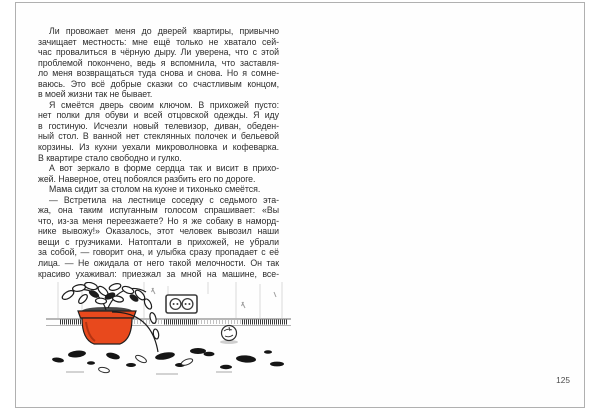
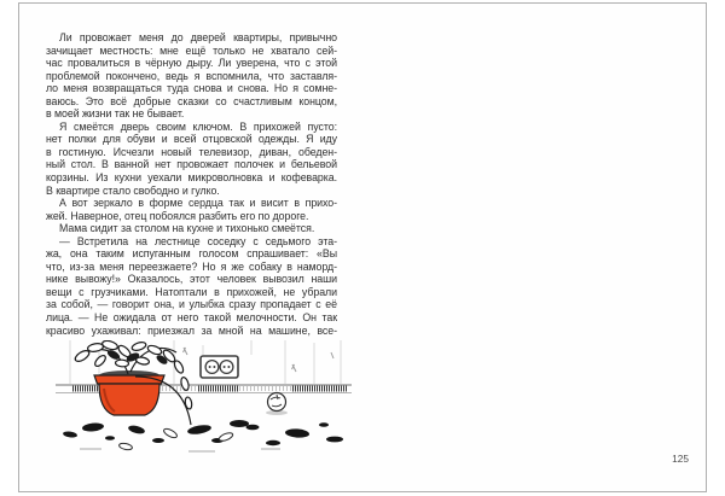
  Ли провожает меня до дверей квартиры, привычно
  зачищает местность: мне ещё только не хватало сей-
  час провалиться в чёрную дыру. Ли уверена, что с этой
  проблемой покончено, ведь я вспомнила, что заставля-
  ло меня возвращаться туда снова и снова. Но я сомне-
  ваюсь. Это всё добрые сказки со счастливым концом,
  в моей жизни так не бывает.
  Я смеётся дверь своим ключом. В прихожей пусто:
  нет полки для обуви и всей отцовской одежды. Я иду
  в гостиную. Исчезли новый телевизор, диван, обеден-
- ный стол. В ванной нет стеклянных полочек и бельевой
+ ный стол. В ванной нет провожает полочек и бельевой
  корзины. Из кухни уехали микроволновка и кофеварка.
  В квартире стало свободно и гулко.
  А вот зеркало в форме сердца так и висит в прихо-
  жей. Наверное, отец побоялся разбить его по дороге.
  Мама сидит за столом на кухне и тихонько смеётся.
  — Встретила на лестнице соседку с седьмого эта-
  жа, она таким испуганным голосом спрашивает: «Вы
  что, из-за меня переезжаете? Но я же собаку в наморд-
  нике вывожу!» Оказалось, этот человек вывозил наши
  вещи с грузчиками. Натоптали в прихожей, не убрали
  за собой, — говорит она, и улыбка сразу пропадает с её
  лица. — Не ожидала от него такой мелочности. Он так
  красиво ухаживал: приезжал за мной на машине, все-
  125
